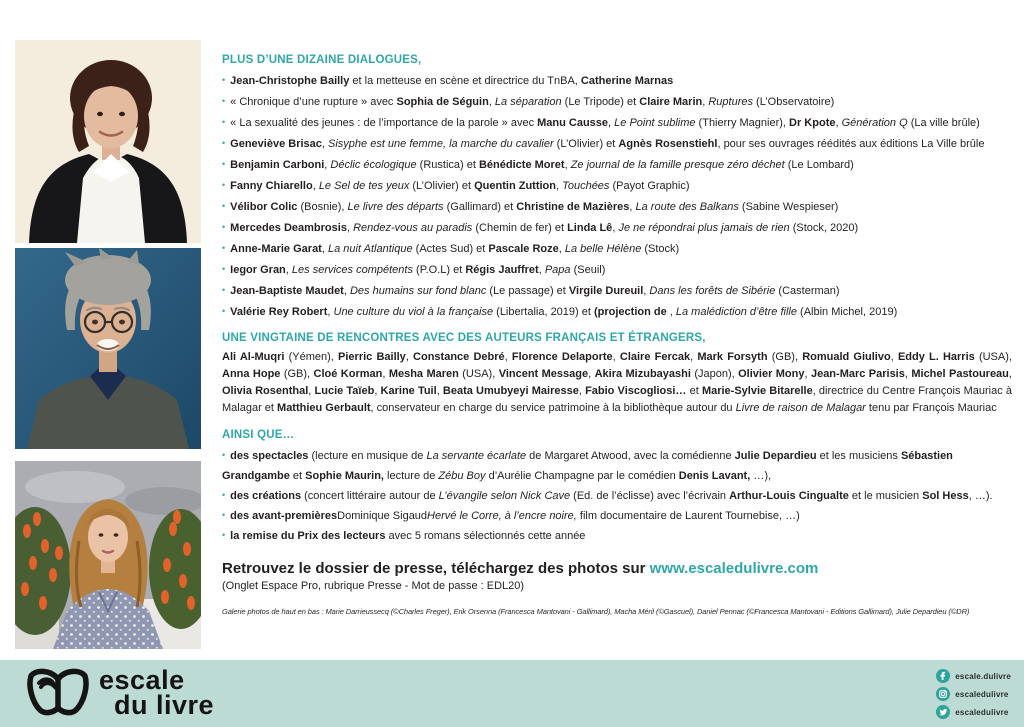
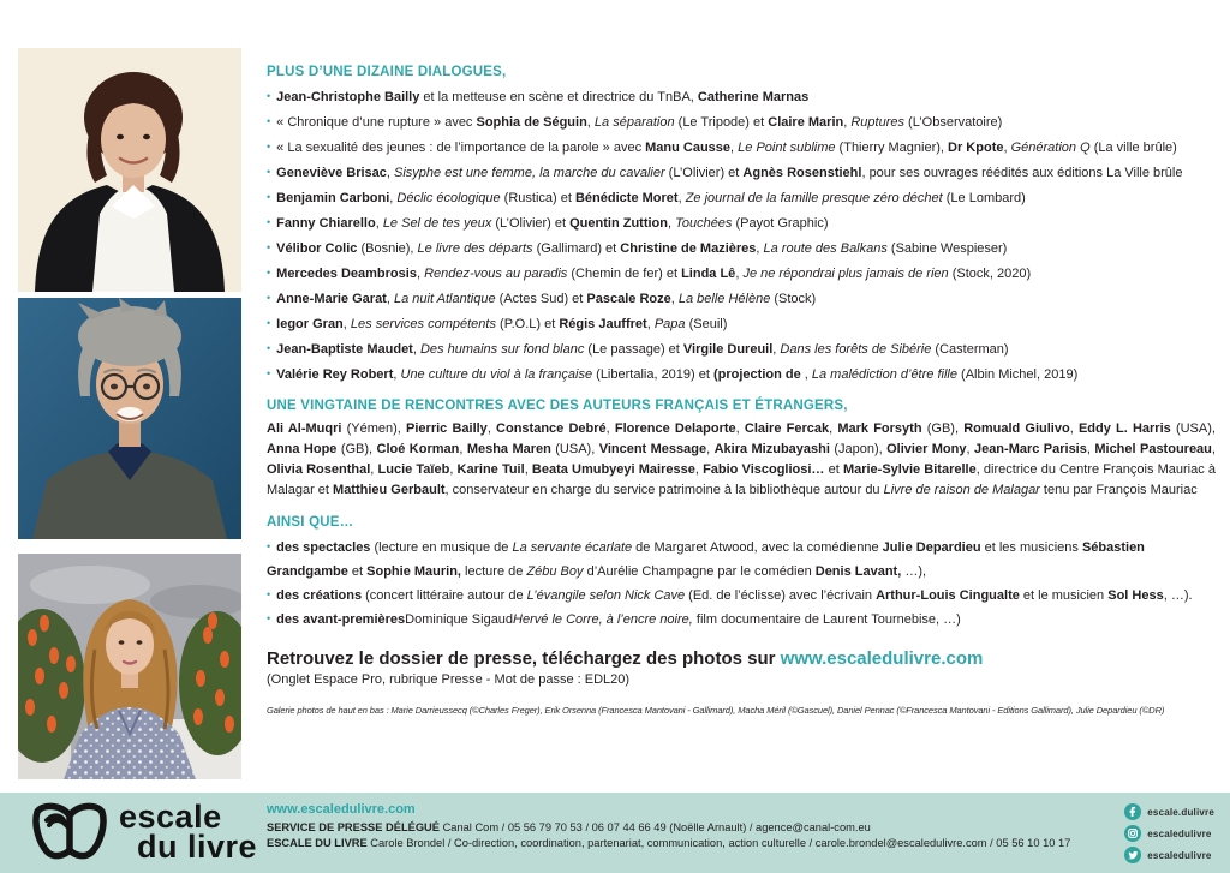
  PLUS D’UNE DIZAINE DIALOGUES,
  • Jean-Christophe Bailly et la metteuse en scène et directrice du TnBA, Catherine Marnas
  • « Chronique d’une rupture » avec Sophia de Séguin, La séparation (Le Tripode) et Claire Marin, Ruptures (L’Observatoire)
  • « La sexualité des jeunes : de l’importance de la parole » avec Manu Causse, Le Point sublime (Thierry Magnier), Dr Kpote, Génération Q (La ville brûle)
  • Geneviève Brisac, Sisyphe est une femme, la marche du cavalier (L’Olivier) et Agnès Rosenstiehl, pour ses ouvrages réédités aux éditions La Ville brûle
  • Benjamin Carboni, Déclic écologique (Rustica) et Bénédicte Moret, Ze journal de la famille presque zéro déchet (Le Lombard)
  • Fanny Chiarello, Le Sel de tes yeux (L’Olivier) et Quentin Zuttion, Touchées (Payot Graphic)
  • Vélibor Colic (Bosnie), Le livre des départs (Gallimard) et Christine de Mazières, La route des Balkans (Sabine Wespieser)
  • Mercedes Deambrosis, Rendez-vous au paradis (Chemin de fer) et Linda Lê, Je ne répondrai plus jamais de rien (Stock, 2020)
  • Anne-Marie Garat, La nuit Atlantique (Actes Sud) et Pascale Roze, La belle Hélène (Stock)
  • Iegor Gran, Les services compétents (P.O.L) et Régis Jauffret, Papa (Seuil)
  • Jean-Baptiste Maudet, Des humains sur fond blanc (Le passage) et Virgile Dureuil, Dans les forêts de Sibérie (Casterman)
  • Valérie Rey Robert, Une culture du viol à la française (Libertalia, 2019) et (projection de , La malédiction d’être fille (Albin Michel, 2019)
  UNE VINGTAINE DE RENCONTRES AVEC DES AUTEURS FRANÇAIS ET ÉTRANGERS,
  Ali Al-Muqri (Yémen), Pierric Bailly, Constance Debré, Florence Delaporte, Claire Fercak, Mark Forsyth (GB), Romuald Giulivo, Eddy L. Harris (USA), Anna Hope (GB), Cloé Korman, Mesha Maren (USA), Vincent Message, Akira Mizubayashi (Japon), Olivier Mony, Jean-Marc Parisis, Michel Pastoureau, Olivia Rosenthal, Lucie Taïeb, Karine Tuil, Beata Umubyeyi Mairesse, Fabio Viscogliosi… et Marie-Sylvie Bitarelle, directrice du Centre François Mauriac à Malagar et Matthieu Gerbault, conservateur en charge du service patrimoine à la bibliothèque autour du Livre de raison de Malagar tenu par François Mauriac
  AINSI QUE…
  • des spectacles (lecture en musique de La servante écarlate de Margaret Atwood, avec la comédienne Julie Depardieu et les musiciens Sébastien Grandgambe et Sophie Maurin, lecture de Zébu Boy d’Aurélie Champagne par le comédien Denis Lavant, …),
  • des créations (concert littéraire autour de L’évangile selon Nick Cave (Ed. de l’éclisse) avec l’écrivain Arthur-Louis Cingualte et le musicien Sol Hess, …).
  • des avant-premièresDominique SigaudHervé le Corre, à l’encre noire, film documentaire de Laurent Tournebise, …)
- • la remise du Prix des lecteurs avec 5 romans sélectionnés cette année
  Retrouvez le dossier de presse, téléchargez des photos sur www.escaledulivre.com
  (Onglet Espace Pro, rubrique Presse - Mot de passe : EDL20)
  Galerie photos de haut en bas : Marie Darrieussecq (©Charles Freger), Erik Orsenna (Francesca Mantovani - Gallimard), Macha Méril (©Gascuel), Daniel Pennac (©Francesca Mantovani - Editions Gallimard), Julie Depardieu (©DR)
  escale
  du livre
+ www.escaledulivre.com
+ SERVICE DE PRESSE DÉLÉGUÉ Canal Com / 05 56 79 70 53 / 06 07 44 66 49 (Noëlle Arnault) / agence@canal-com.eu
+ ESCALE DU LIVRE Carole Brondel / Co-direction, coordination, partenariat, communication, action culturelle / carole.brondel@escaledulivre.com / 05 56 10 10 17
  escale.dulivre
  escaledulivre
  escaledulivre
